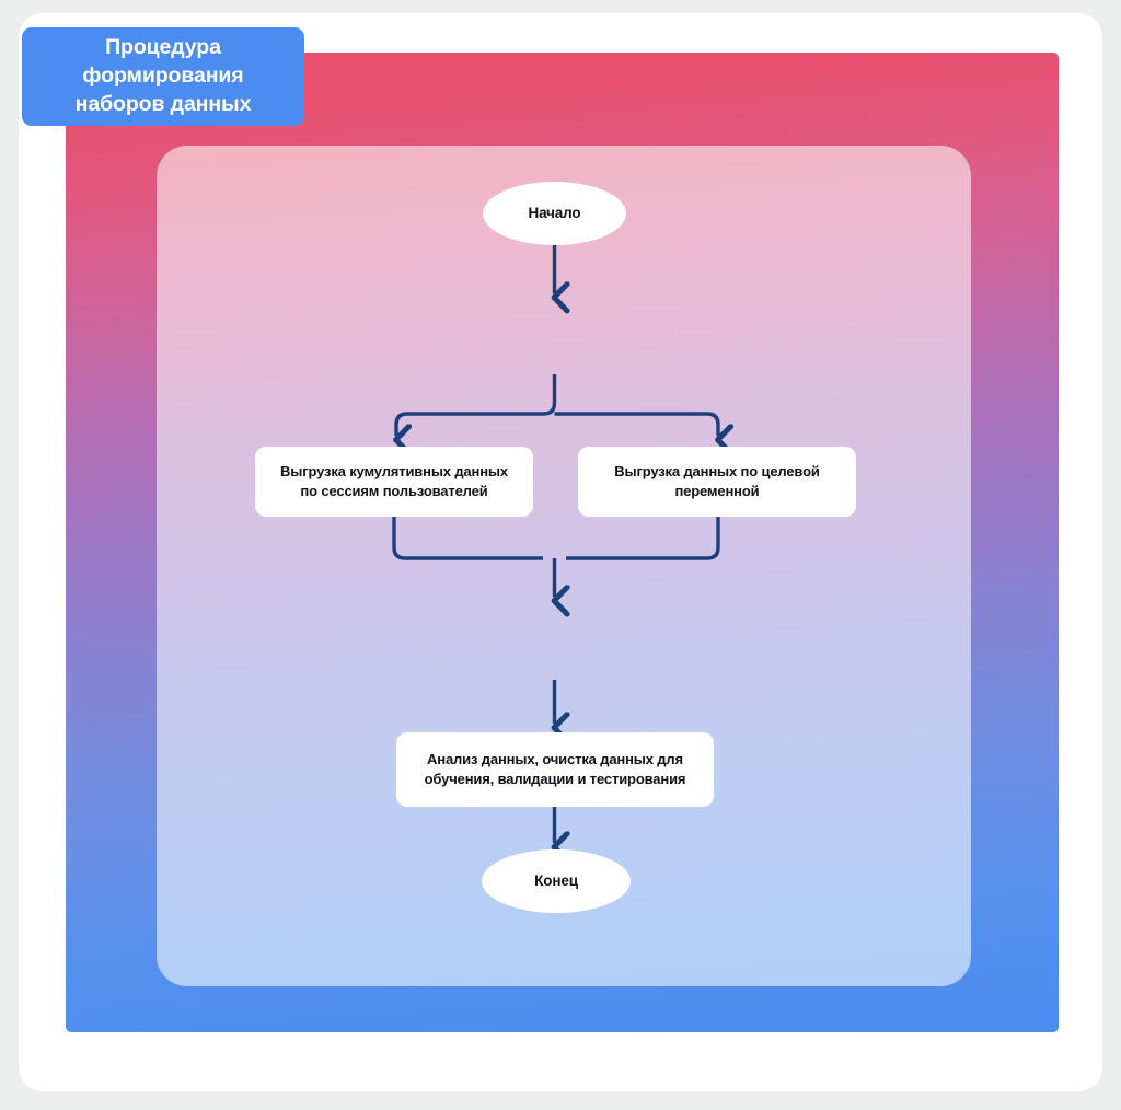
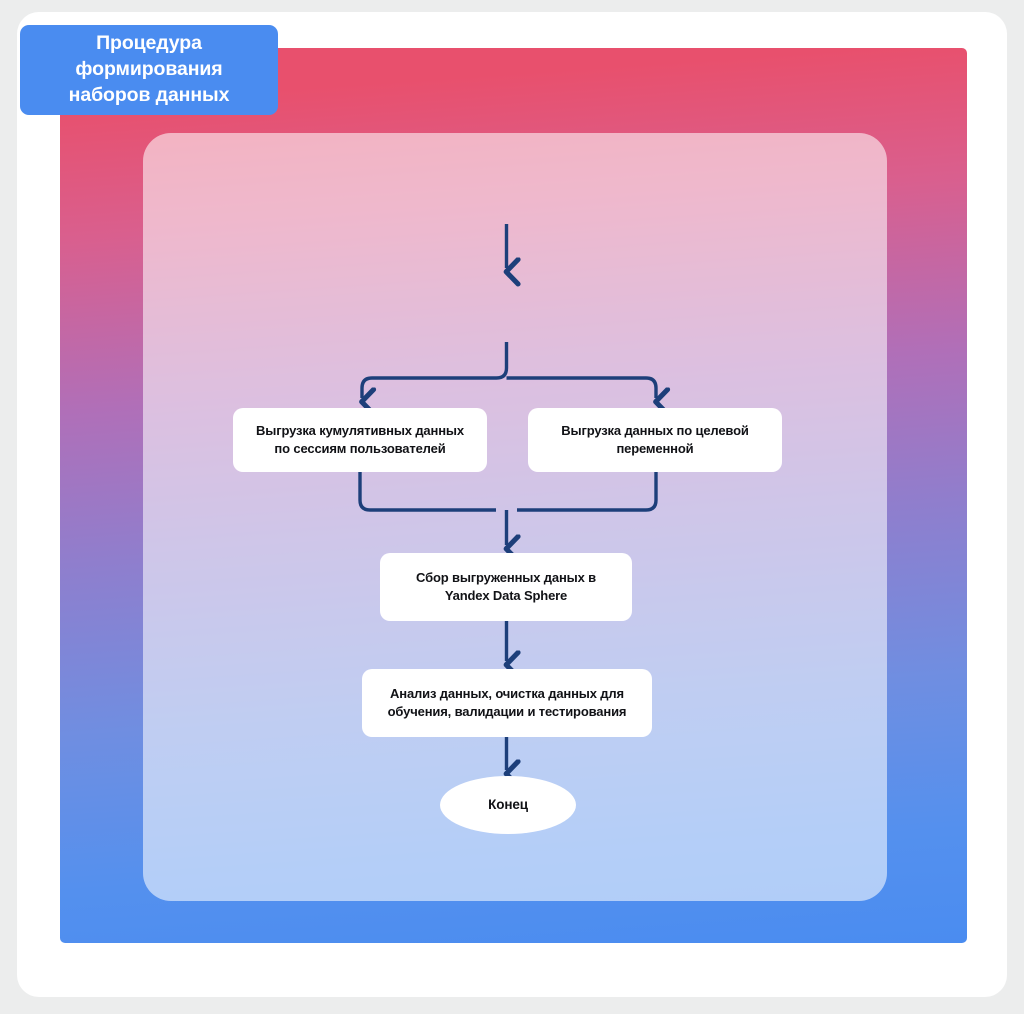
  Процедура
  формирования
  наборов данных
- Начало
  Выгрузка кумулятивных данных
  по сессиям пользователей
  Выгрузка данных по целевой
  переменной
+ Сбор выгруженных даных в
+ Yandex Data Sphere
  Анализ данных, очистка данных для
  обучения, валидации и тестирования
  Конец
